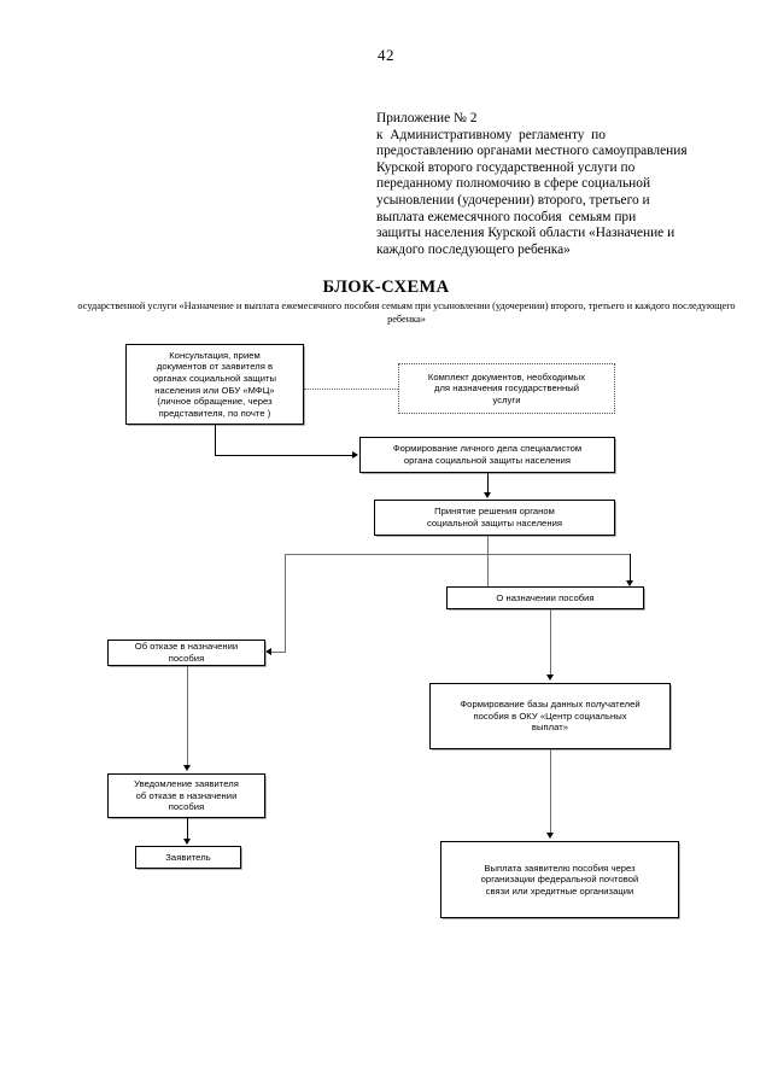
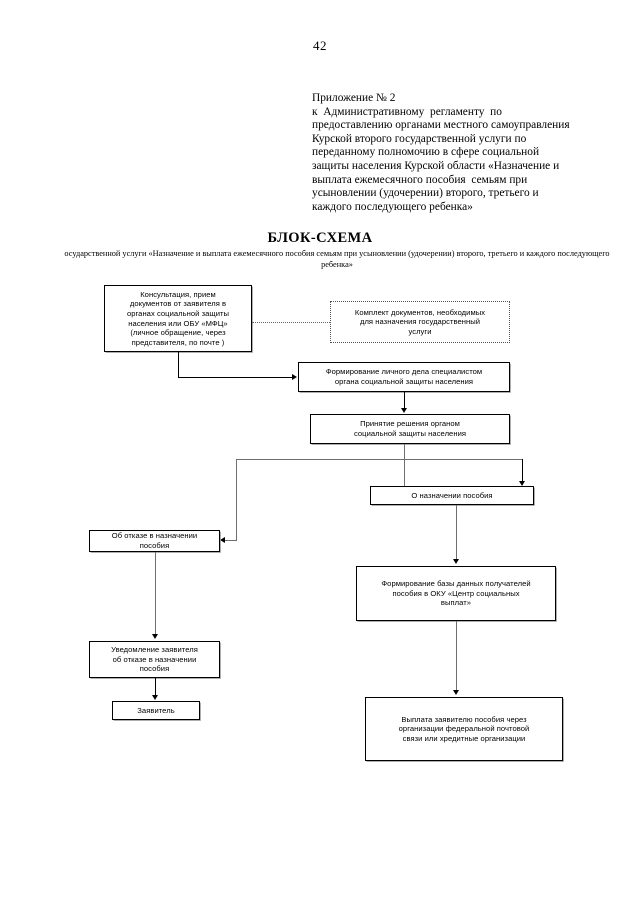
  42
  Приложение № 2
  к Административному регламенту по
  предоставлению органами местного самоуправления
  Курской второго государственной услуги по
  переданному полномочию в сфере социальной
- усыновлении (удочерении) второго, третьего и
+ защиты населения Курской области «Назначение и
  выплата ежемесячного пособия семьям при
- защиты населения Курской области «Назначение и
+ усыновлении (удочерении) второго, третьего и
  каждого последующего ребенка»
  БЛОК-СХЕМА
  осударственной услуги «Назначение и выплата ежемесячного пособия семьям при усыновлении (удочерении) второго, третьего и каждого последующего ребенка»
  Консультация, прием
  документов от заявителя в
  органах социальной защиты
  населения или ОБУ «МФЦ»
  (личное обращение, через
  представителя, по почте )
  Комплект документов, необходимых
  для назначения государственный
  услуги
  Формирование личного дела специалистом
  органа социальной защиты населения
  Принятие решения органом
  социальной защиты населения
  О назначении пособия
  Об отказе в назначении
  пособия
  Формирование базы данных получателей
  пособия в ОКУ «Центр социальных
  выплат»
  Уведомление заявителя
  об отказе в назначении
  пособия
  Заявитель
  Выплата заявителю пособия через
  организации федеральной почтовой
  связи или хредитные организации
